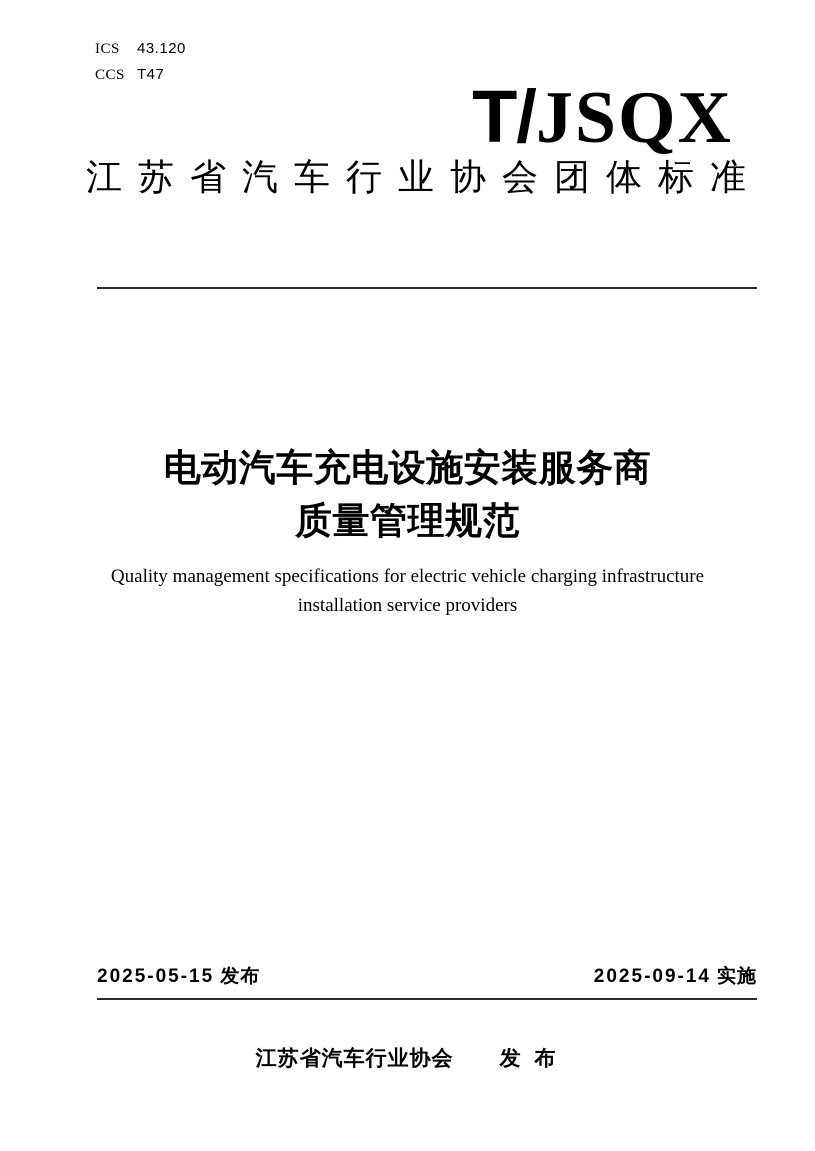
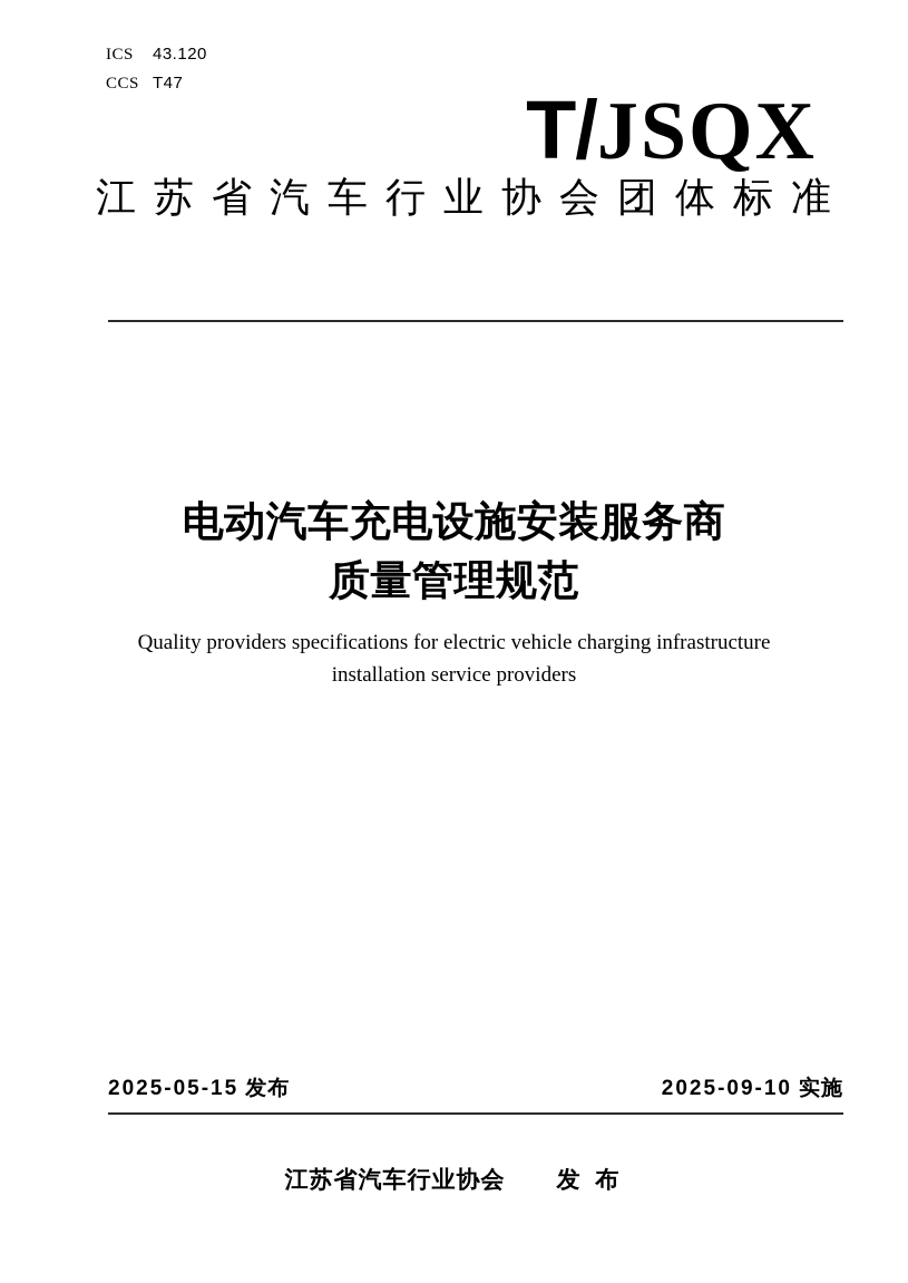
  ICS
  43.120
  CCS
  T47
  T/JSQX
  江苏省汽车行业协会团体标准
  电动汽车充电设施安装服务商
  质量管理规范
- Quality management specifications for electric vehicle charging infrastructure
+ Quality providers specifications for electric vehicle charging infrastructure
  installation service providers
  2025-05-15 发布
- 2025-09-14 实施
+ 2025-09-10 实施
  江苏省汽车行业协会 发 布
